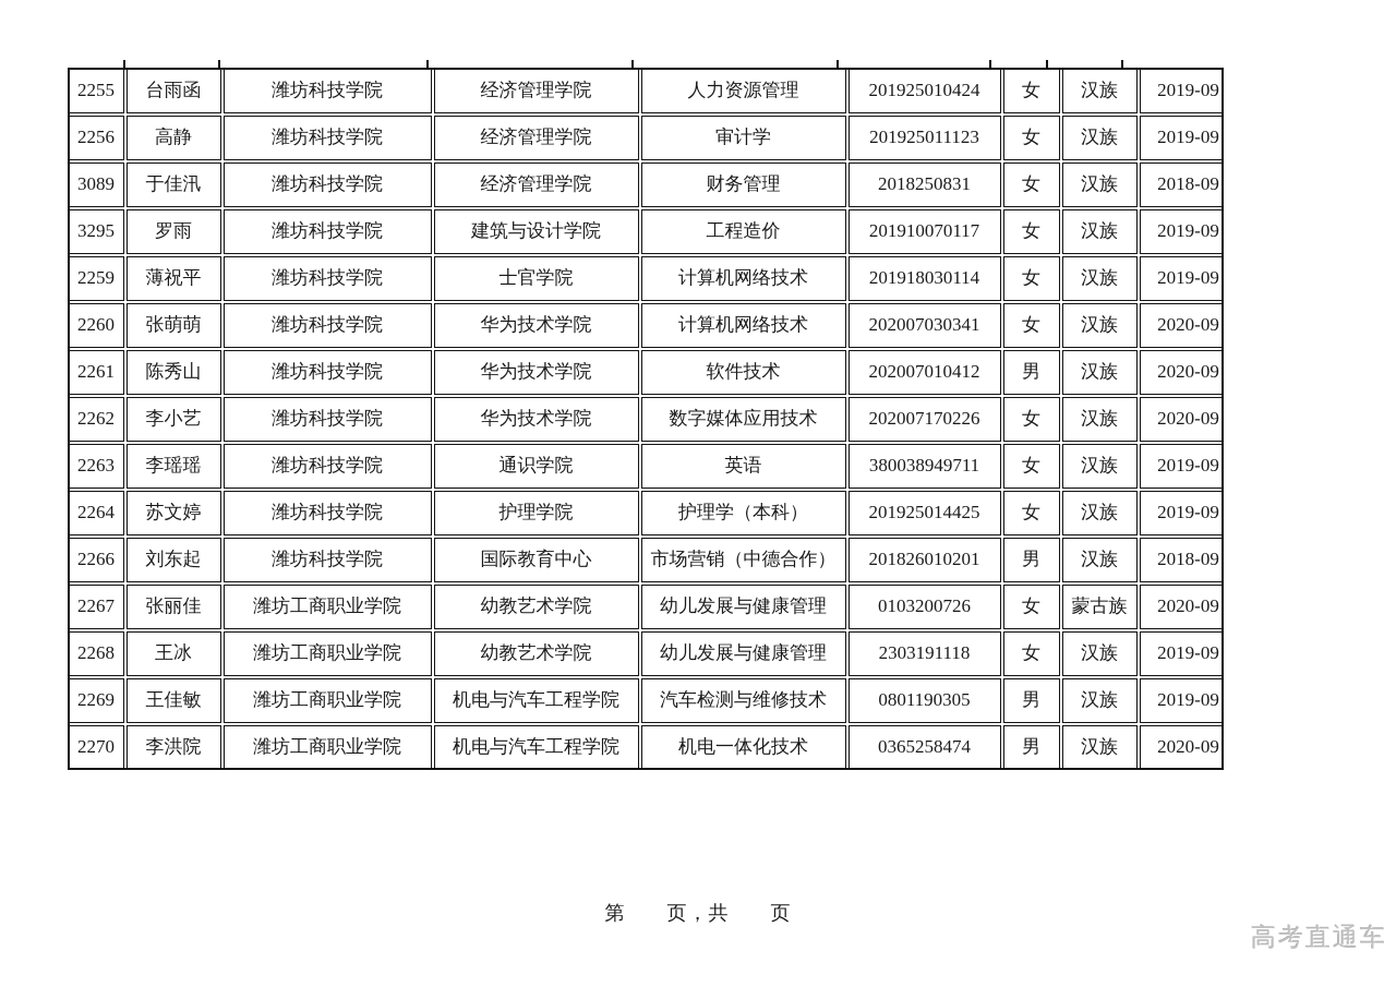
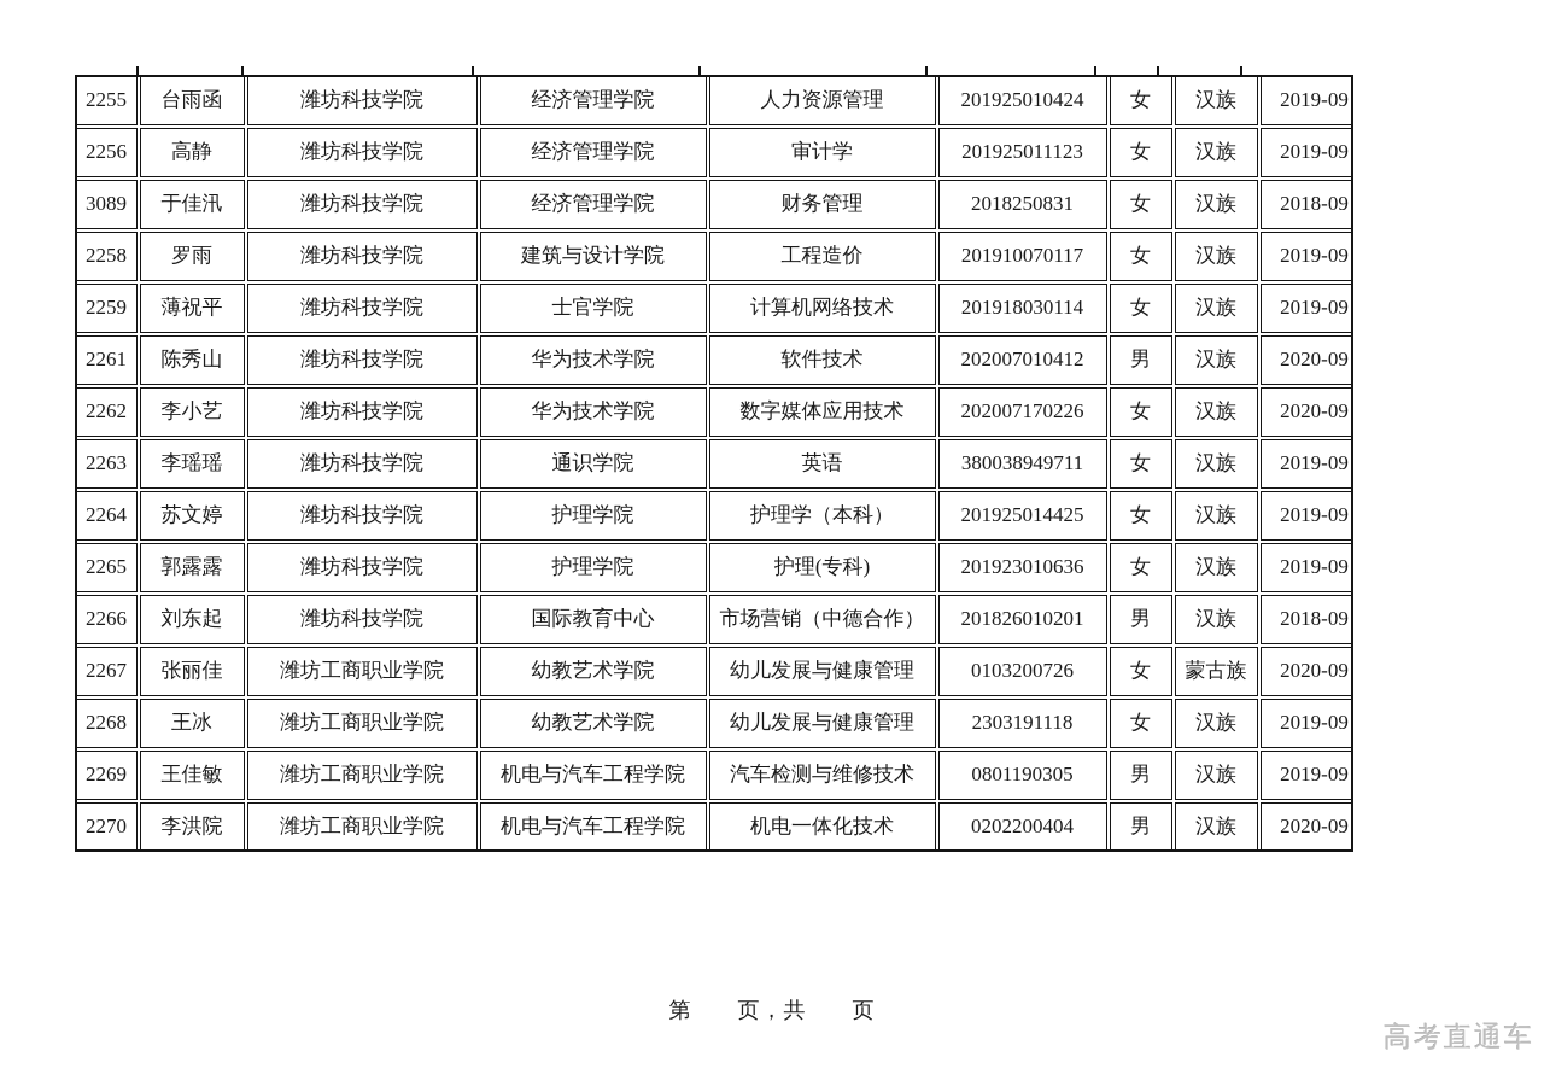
  2255	台雨函	潍坊科技学院	经济管理学院	人力资源管理	201925010424	女	汉族	2019-09
  2256	高静	潍坊科技学院	经济管理学院	审计学	201925011123	女	汉族	2019-09
  3089	于佳汛	潍坊科技学院	经济管理学院	财务管理	2018250831	女	汉族	2018-09
- 3295	罗雨	潍坊科技学院	建筑与设计学院	工程造价	201910070117	女	汉族	2019-09
+ 2258	罗雨	潍坊科技学院	建筑与设计学院	工程造价	201910070117	女	汉族	2019-09
  2259	薄祝平	潍坊科技学院	士官学院	计算机网络技术	201918030114	女	汉族	2019-09
- 2260	张萌萌	潍坊科技学院	华为技术学院	计算机网络技术	202007030341	女	汉族	2020-09
  2261	陈秀山	潍坊科技学院	华为技术学院	软件技术	202007010412	男	汉族	2020-09
  2262	李小艺	潍坊科技学院	华为技术学院	数字媒体应用技术	202007170226	女	汉族	2020-09
  2263	李瑶瑶	潍坊科技学院	通识学院	英语	380038949711	女	汉族	2019-09
  2264	苏文婷	潍坊科技学院	护理学院	护理学（本科）	201925014425	女	汉族	2019-09
+ 2265	郭露露	潍坊科技学院	护理学院	护理(专科)	201923010636	女	汉族	2019-09
  2266	刘东起	潍坊科技学院	国际教育中心	市场营销（中德合作）	201826010201	男	汉族	2018-09
  2267	张丽佳	潍坊工商职业学院	幼教艺术学院	幼儿发展与健康管理	0103200726	女	蒙古族	2020-09
  2268	王冰	潍坊工商职业学院	幼教艺术学院	幼儿发展与健康管理	2303191118	女	汉族	2019-09
  2269	王佳敏	潍坊工商职业学院	机电与汽车工程学院	汽车检测与维修技术	0801190305	男	汉族	2019-09
- 2270	李洪院	潍坊工商职业学院	机电与汽车工程学院	机电一体化技术	0365258474	男	汉族	2020-09
+ 2270	李洪院	潍坊工商职业学院	机电与汽车工程学院	机电一体化技术	0202200404	男	汉族	2020-09
  第 页，共 页
  高考直通车
